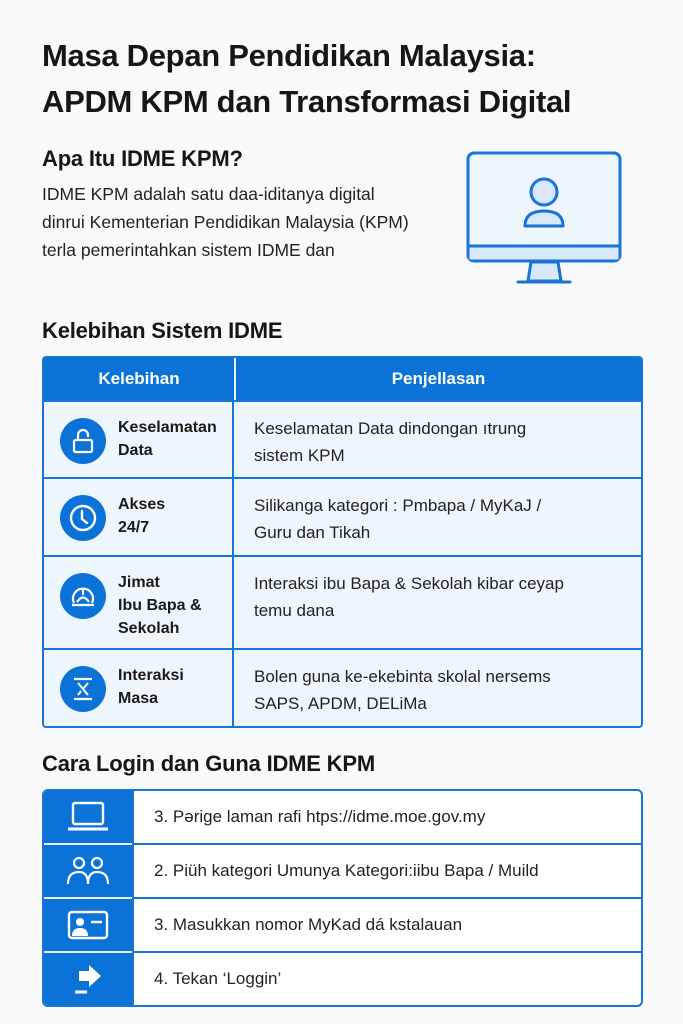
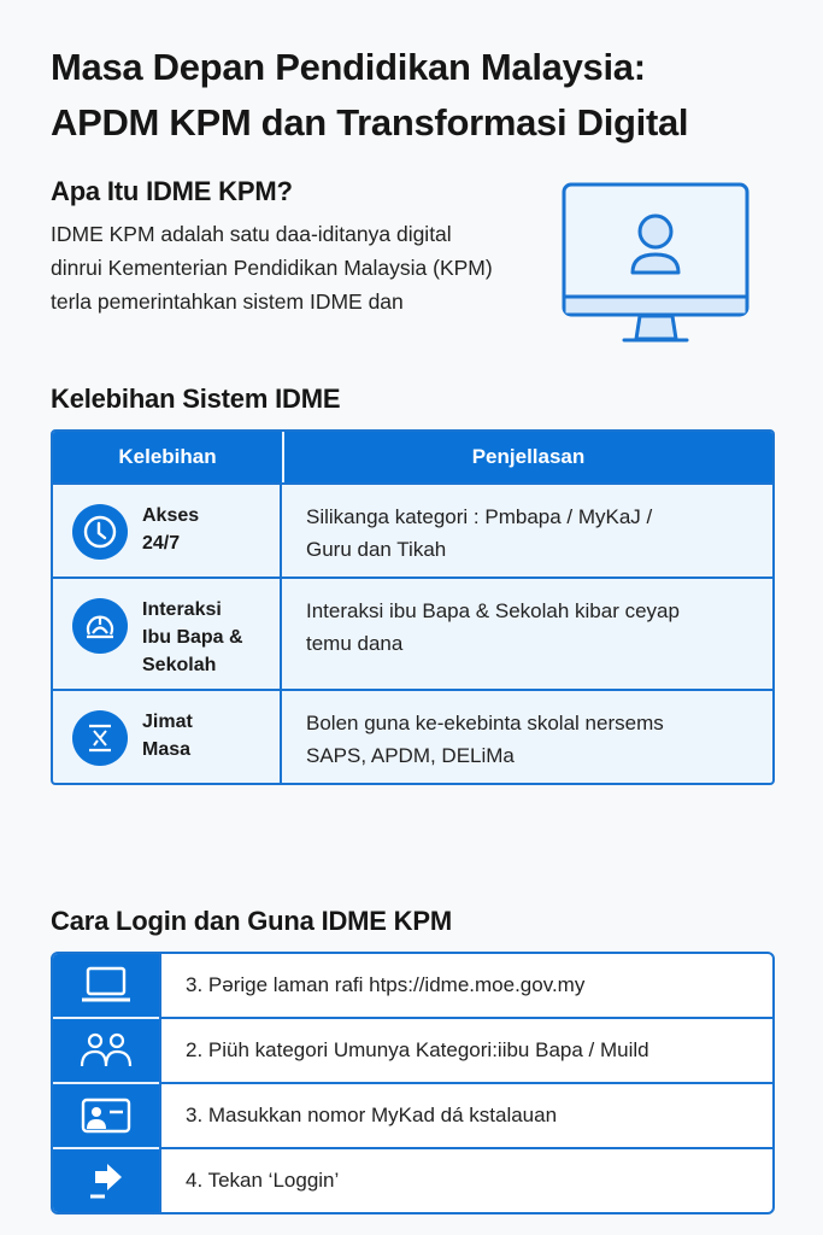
  Masa Depan Pendidikan Malaysia:
  APDM KPM dan Transformasi Digital
  Apa Itu IDME KPM?
  IDME KPM adalah satu daa-iditanya digital
  dinrui Kementerian Pendidikan Malaysia (KPM)
  terla pemerintahkan sistem IDME dan
  Kelebihan Sistem IDME
  Kelebihan
  Penjellasan
- Keselamatan
- Data
- Keselamatan Data dindongan ıtrung
- sistem KPM
  Akses
  24/7
  Silikanga kategori : Pmbapa / MyKaJ /
  Guru dan Tikah
- Jimat
+ Interaksi
  Ibu Bapa &
  Sekolah
  Interaksi ibu Bapa & Sekolah kibar ceyap
  temu dana
- Interaksi
+ Jimat
  Masa
  Bolen guna ke-ekebinta skolal nersems
  SAPS, APDM, DELiMa
  Cara Login dan Guna IDME KPM
  3. Pərige laman rafi htps://idme.moe.gov.my
  2. Piüh kategori Umunya Kategori:iibu Bapa / Muild
  3. Masukkan nomor MyKad dá kstalauan
  4. Tekan ‘Loggin’
